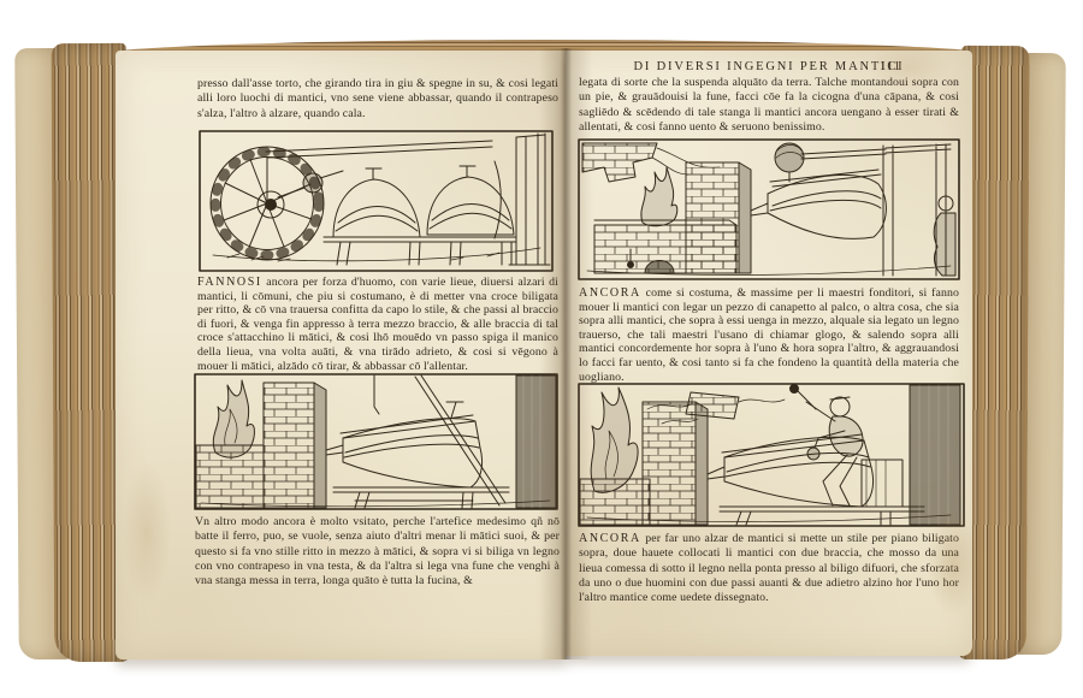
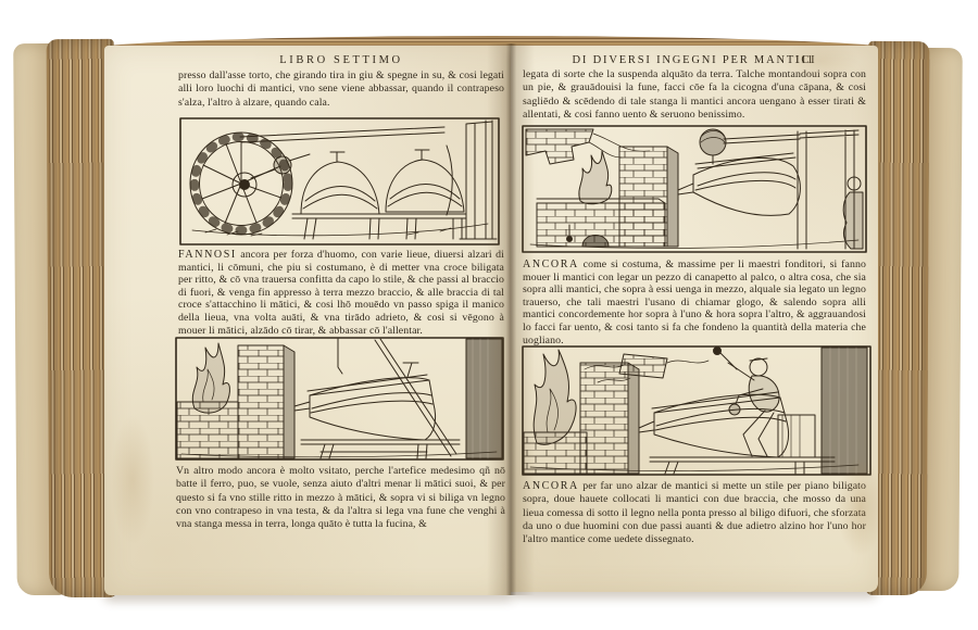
+ LIBRO SETTIMO
  presso dall'asse torto, che girando tira in giu & spegne in su, & cosi le alli loro luochi di mantici, vno sene viene abbassar, quando il contra s'alza, l'altro à alzare, quando cala.
  FANNOSI ancora per forza d'huomo, con varie lieue, diuersi alza mantici, li cōmuni, che piu si costumano, è di metter vna croce bili per ritto, & cō vna trauersa confitta da capo lo stile, & che passi al bra di fuori, & venga fin appresso à terra mezzo braccio, & alle braccia d croce s'attacchino li mātici, & cosi lhō mouēdo vn passo spiga il ma della lieua, vna volta auāti, & vna tirādo adrieto, & cosi si vēgo mouer li mātici, alzādo cō tirar, & abbassar cō l'allentar.
  Vn altro modo ancora è molto vsitato, perche l'artefice medesimo q batte il ferro, puo, se vuole, senza aiuto d'altri menar li mātici suoi, & questo si fa vno stille ritto in mezzo à mātici, & sopra vi si biliga vn l con vno contrapeso in vna testa, & da l'altra si lega vna fune che ven vna stanga messa in terra, longa quāto è tutta la fucina, &
  DI DIVERSI INGEGNI PER MA
  ata di sorte che la suspenda alquāto da terra. Talche mont con pie, & grauādouisi la fune, facci cōe fa la cicogna d'una cāpana, & cosi liēdo & scēdendo di tale stanga li mantici ancora uengano à esser tirati & entati, & cosi fanno uento & seruono benissimo.
  NCORA come si costuma, & massime per li maestri fonditori, si fanno uer li mantici con legar un pezzo di canapetto al palco, o altra cosa, che sia pra alli mantici, che sopra à essi uenga in mezzo, alquale sia legato un legno uerso, che tali maestri l'usano di chiamar glogo, & salendo sopra alli ntici concordemente hor sopra à l'uno & hora sopra l'altro, & aggrauandosi facci far uento, & cosi tanto si fa che fondeno la quantità della materia che gliano.
  NCORA per far uno alzar de mantici si mette un stile per piano b pra, doue hauete collocati li mantici con due braccia, che mosso ua comessa di sotto il legno nella ponta presso al biligo difuori, che s uno o due huomini con due passi auanti & due adietro alzino hor l'u tro mantice come uedete dissegnato.
